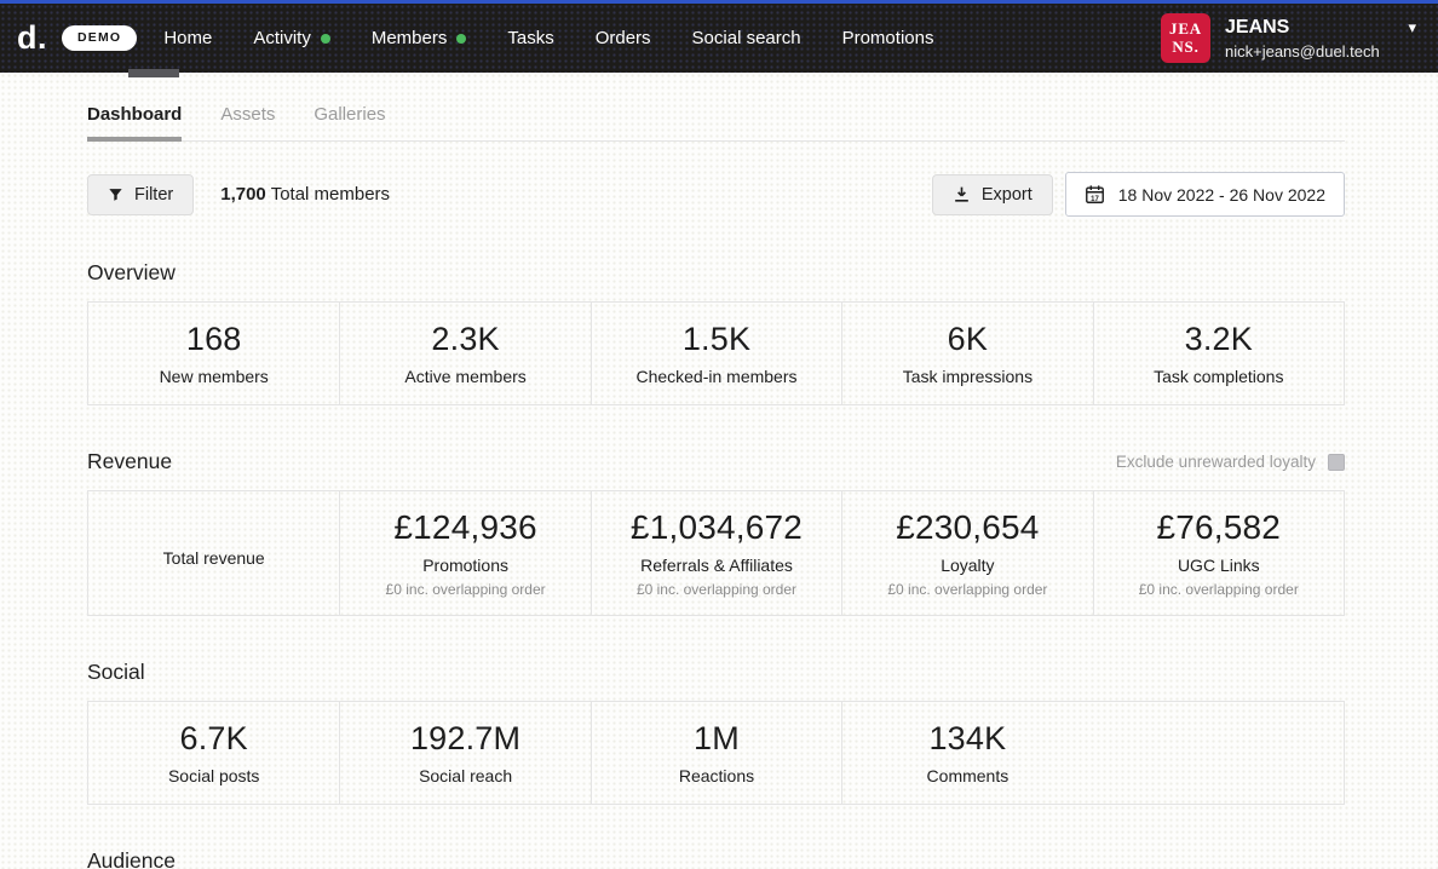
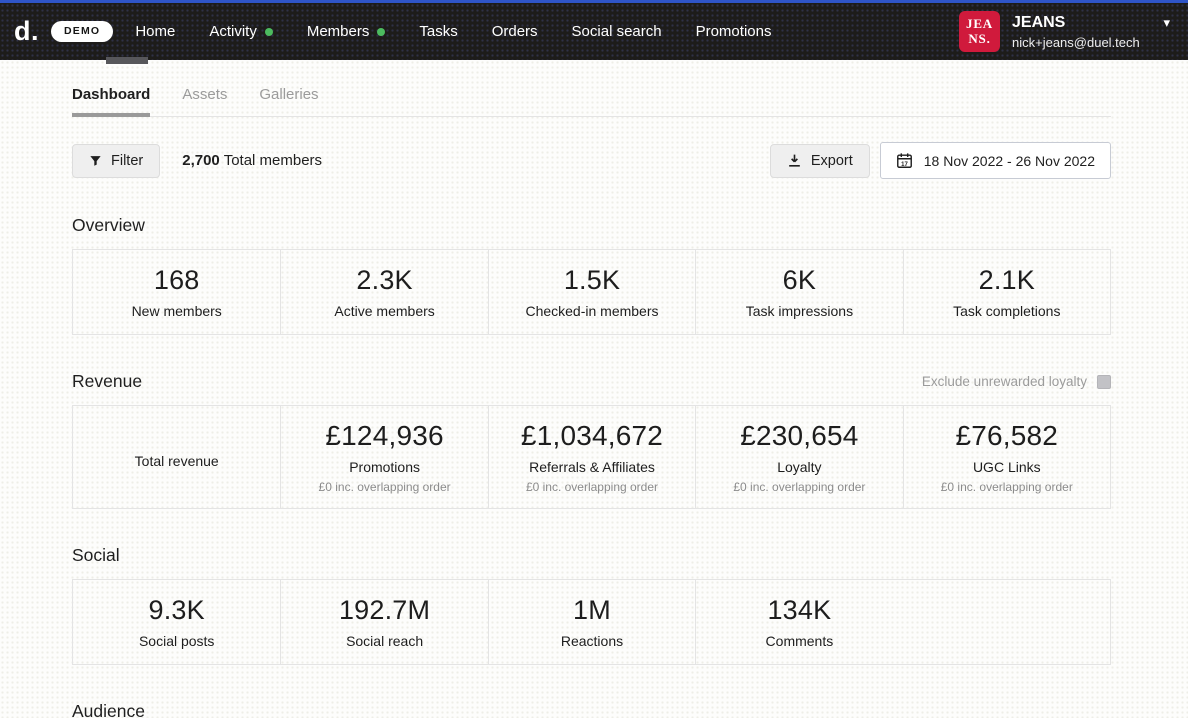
  d.
  DEMO
  Home
  Activity
  Members
  Tasks
  Orders
  Social search
  Promotions
  JEA
  NS.
  JEANS
  ▾
  nick+jeans@duel.tech
  Dashboard
  Assets
  Galleries
  Filter
- 1,700 Total members
+ 2,700 Total members
  Export
  18 Nov 2022 - 26 Nov 2022
  Overview
  168
  New members
  2.3K
  Active members
  1.5K
  Checked-in members
  6K
  Task impressions
- 3.2K
+ 2.1K
  Task completions
  Revenue
  Exclude unrewarded loyalty
  Total revenue
  £124,936
  Promotions
  £0 inc. overlapping order
  £1,034,672
  Referrals & Affiliates
  £0 inc. overlapping order
  £230,654
  Loyalty
  £0 inc. overlapping order
  £76,582
  UGC Links
  £0 inc. overlapping order
  Social
- 6.7K
+ 9.3K
  Social posts
  192.7M
  Social reach
  1M
  Reactions
  134K
  Comments
  Audience
